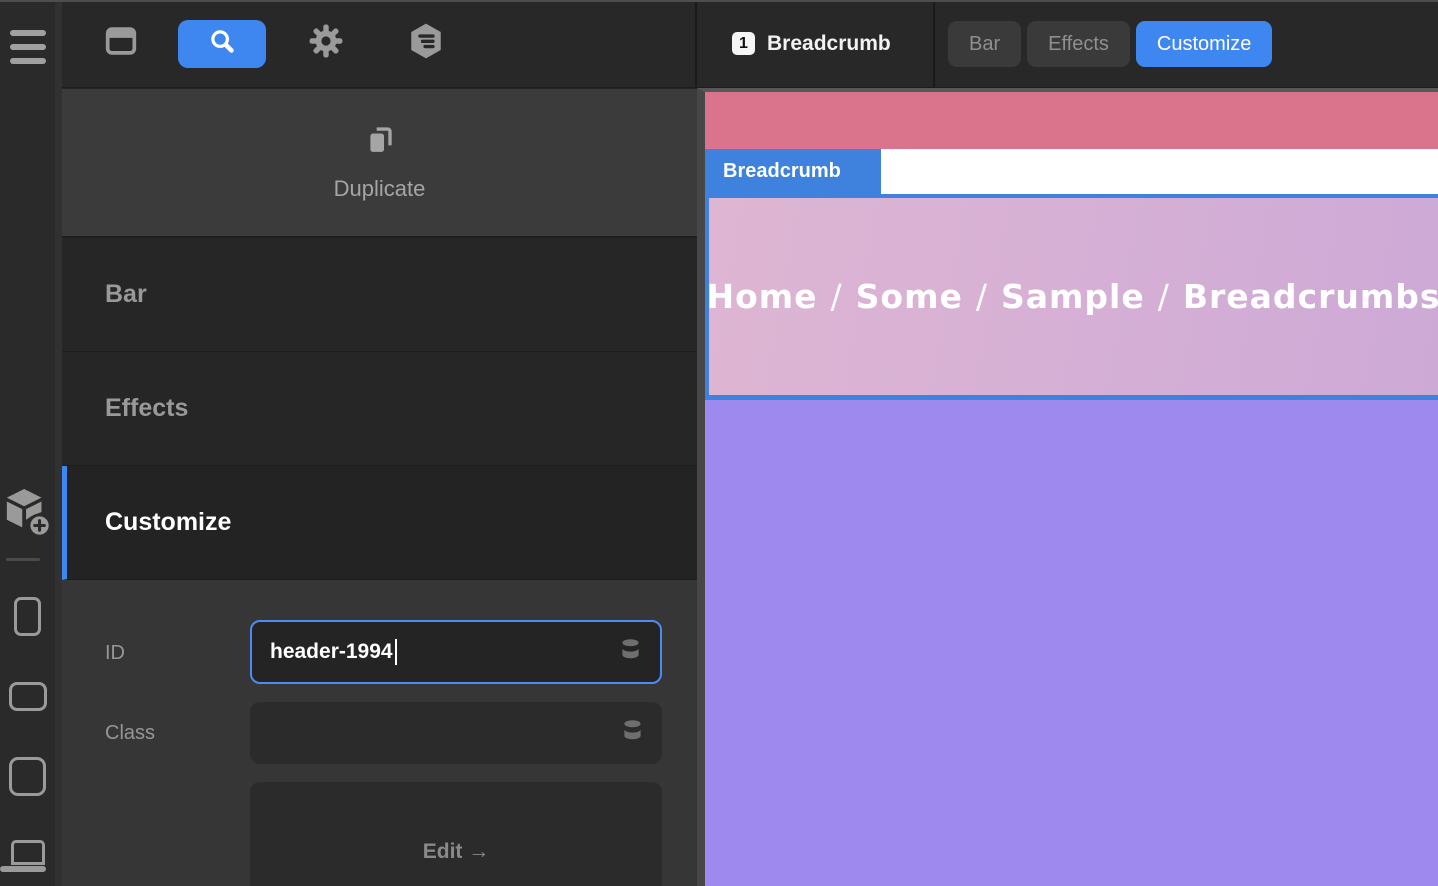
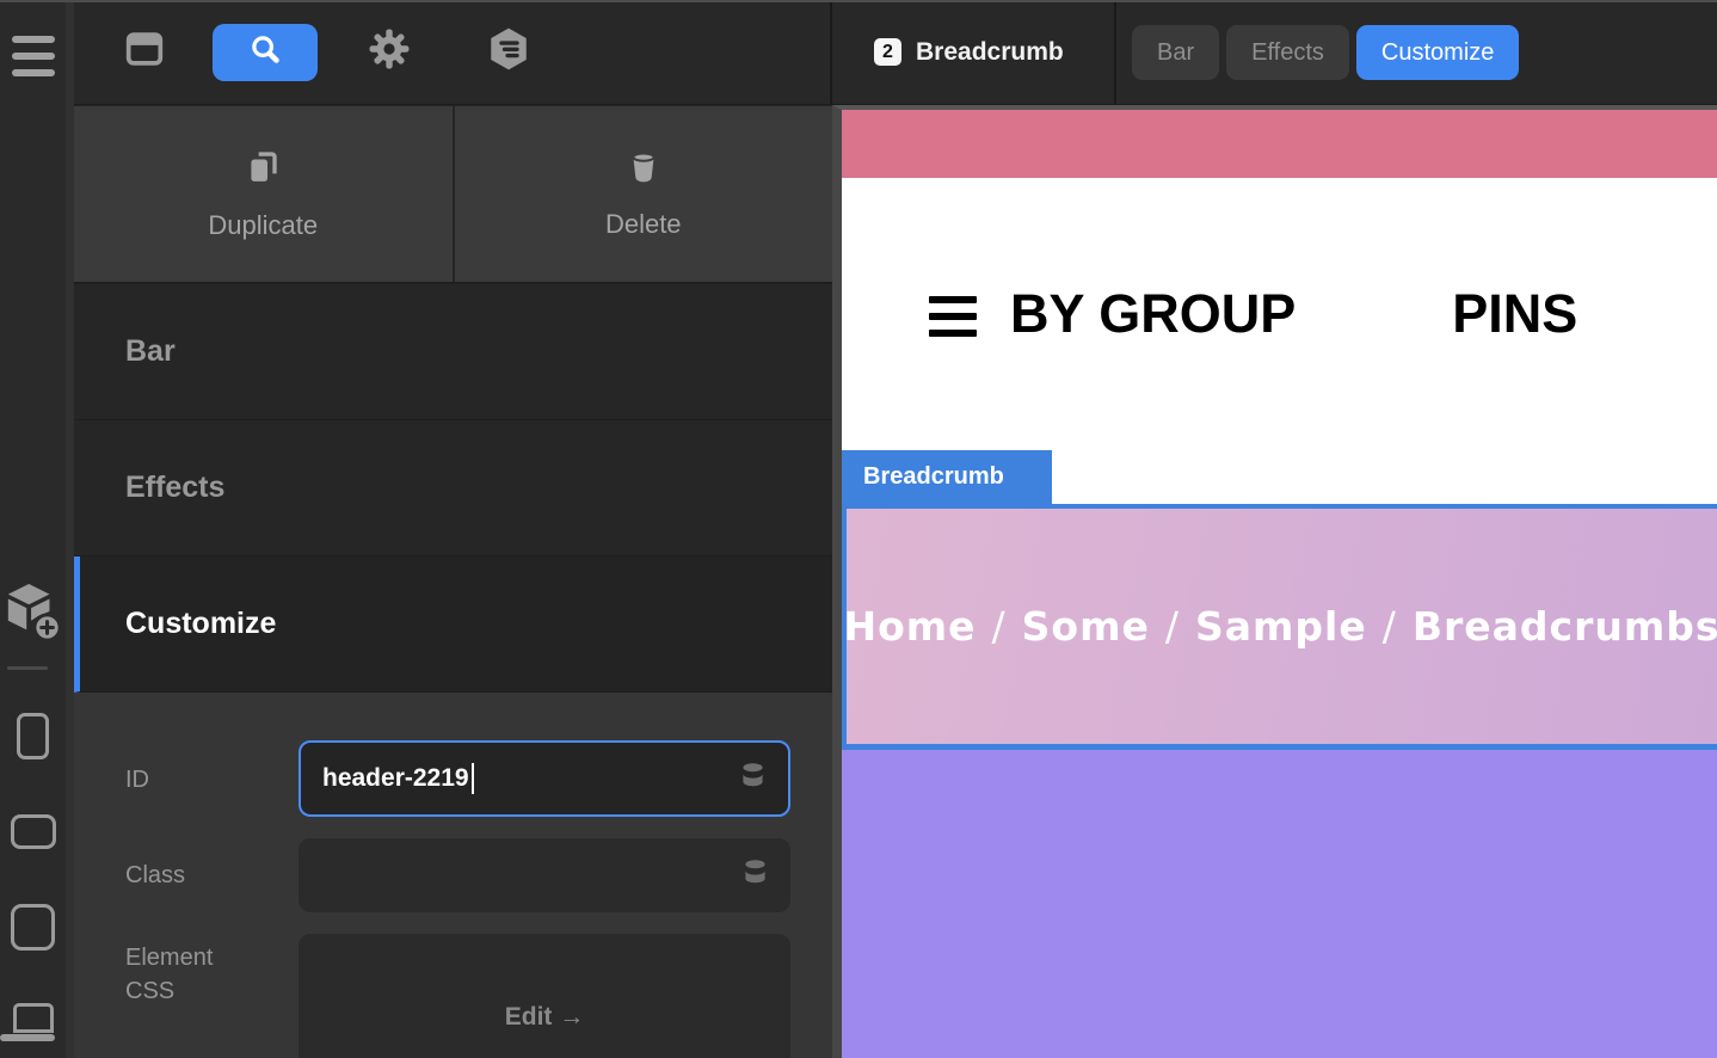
- 1
+ 2
  Breadcrumb
  Bar
  Effects
  Customize
  Duplicate
+ Delete
  Bar
  Effects
  Customize
  ID
- header-1994
+ header-2219
  Class
+ Element CSS
  Edit →
+ BY GROUP
+ PINS
  Breadcrumb
  Home / Some / Sample / Breadcrumbs
